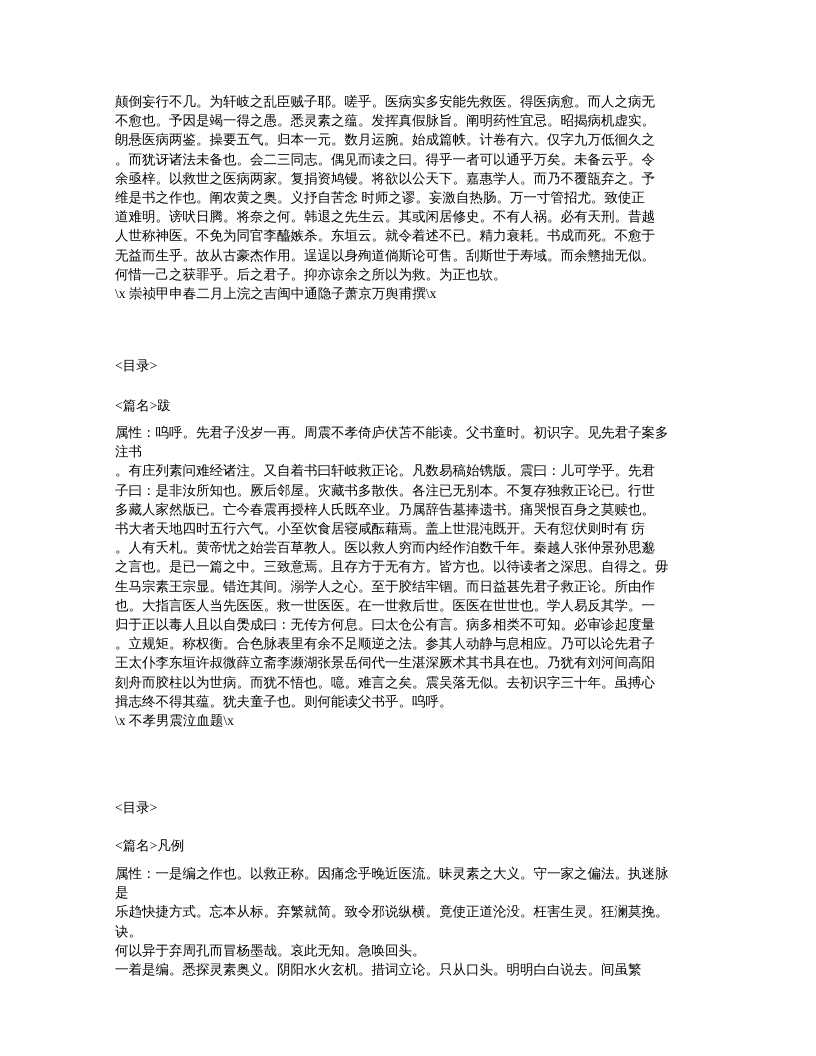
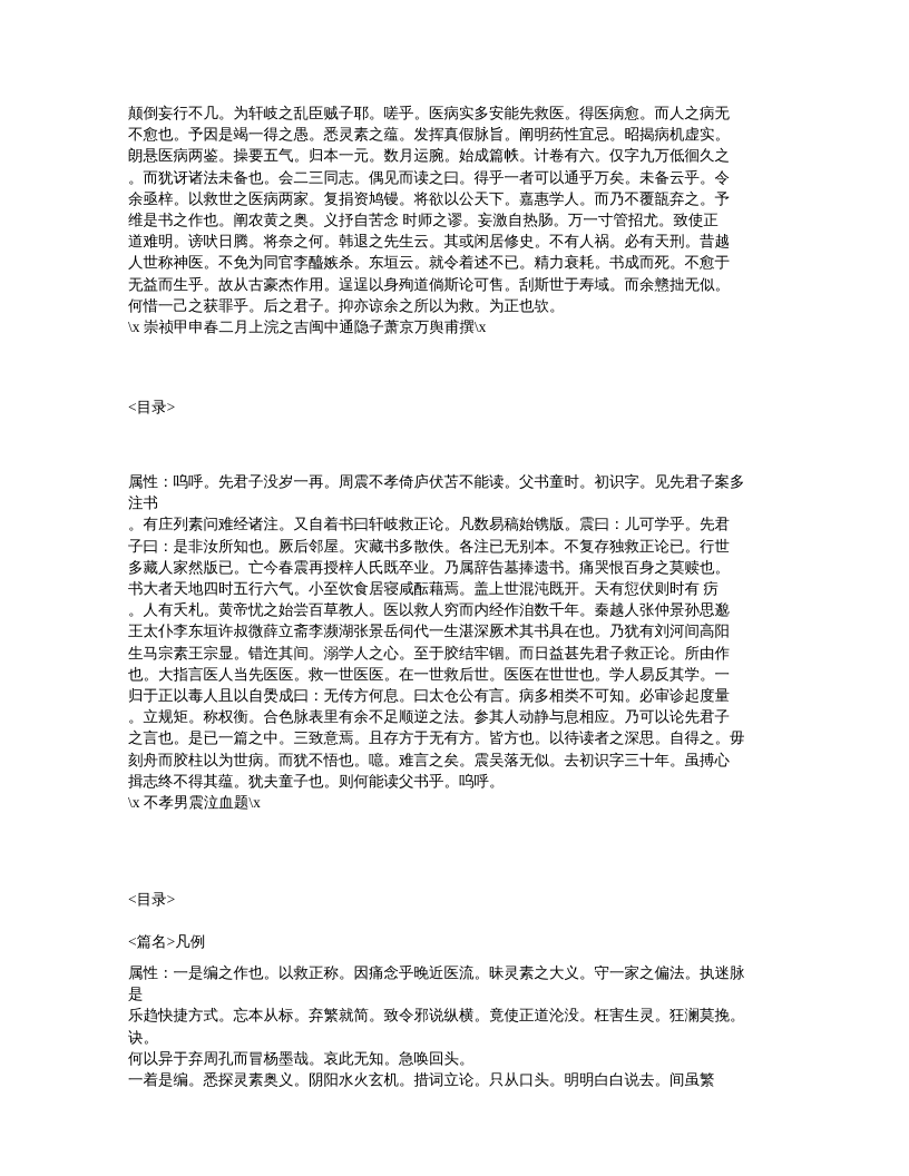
  颠倒妄行不几。为轩岐之乱臣贼子耶。嗟乎。医病实多安能先救医。得医病愈。而人之病无
  不愈也。予因是竭一得之愚。悉灵素之蕴。发挥真假脉旨。阐明药性宜忌。昭揭病机虚实。
  朗悬医病两鉴。操要五气。归本一元。数月运腕。始成篇帙。计卷有六。仅字九万低徊久之
  。而犹讶诸法未备也。会二三同志。偶见而读之曰。得乎一者可以通乎万矣。未备云乎。令
  余亟梓。以救世之医病两家。复捐资鸠镘。将欲以公天下。嘉惠学人。而乃不覆瓿弃之。予
  维是书之作也。阐农黄之奥。义抒自苦念 时师之谬。妄激自热肠。万一寸管招尤。致使正
  道难明。谤吠日腾。将奈之何。韩退之先生云。其或闲居修史。不有人祸。必有天刑。昔越
  人世称神医。不免为同官李醯嫉杀。东垣云。就令着述不已。精力衰耗。书成而死。不愈于
  无益而生乎。故从古豪杰作用。逞逞以身殉道倘斯论可售。刮斯世于寿域。而余戆拙无似。
  何惜一己之获罪乎。后之君子。抑亦谅余之所以为救。为正也欤。
  \x 崇祯甲申春二月上浣之吉闽中通隐子萧京万舆甫撰\x
  <目录>
- <篇名>跋
  属性：呜呼。先君子没岁一再。周震不孝倚庐伏苫不能读。父书童时。初识字。见先君子案多
  注书
  。有庄列素问难经诸注。又自着书曰轩岐救正论。凡数易稿始镌版。震曰：儿可学乎。先君
  子曰：是非汝所知也。厥后邻屋。灾藏书多散佚。各注已无别本。不复存独救正论已。行世
  多藏人家然版已。亡今春震再授梓人氏既卒业。乃属辞告墓捧遗书。痛哭恨百身之莫赎也。
  书大者天地四时五行六气。小至饮食居寝咸酝藉焉。盖上世混沌既开。天有愆伏则时有 疠
  。人有夭札。黄帝忧之始尝百草教人。医以救人穷而内经作洎数千年。秦越人张仲景孙思邈
- 之言也。是已一篇之中。三致意焉。且存方于无有方。皆方也。以待读者之深思。自得之。毋
+ 王太仆李东垣许叔微薛立斋李濒湖张景岳伺代一生湛深厥术其书具在也。乃犹有刘河间高阳
  生马宗素王宗显。错迕其间。溺学人之心。至于胶结牢锢。而日益甚先君子救正论。所由作
  也。大指言医人当先医医。救一世医医。在一世救后世。医医在世世也。学人易反其学。一
  归于正以毒人且以自爂成曰：无传方何息。曰太仓公有言。病多相类不可知。必审诊起度量
  。立规矩。称权衡。合色脉表里有余不足顺逆之法。参其人动静与息相应。乃可以论先君子
- 王太仆李东垣许叔微薛立斋李濒湖张景岳伺代一生湛深厥术其书具在也。乃犹有刘河间高阳
+ 之言也。是已一篇之中。三致意焉。且存方于无有方。皆方也。以待读者之深思。自得之。毋
  刻舟而胶柱以为世病。而犹不悟也。噫。难言之矣。震吴落无似。去初识字三十年。虽搏心
  揖志终不得其蕴。犹夫童子也。则何能读父书乎。呜呼。
  \x 不孝男震泣血题\x
  <目录>
  <篇名>凡例
  属性：一是编之作也。以救正称。因痛念乎晚近医流。昧灵素之大义。守一家之偏法。执迷脉
  是
  乐趋快捷方式。忘本从标。弃繁就简。致令邪说纵横。竟使正道沦没。枉害生灵。狂澜莫挽。
  诀。
  何以异于弃周孔而冒杨墨哉。哀此无知。急唤回头。
  一着是编。悉探灵素奥义。阴阳水火玄机。措词立论。只从口头。明明白白说去。间虽繁
